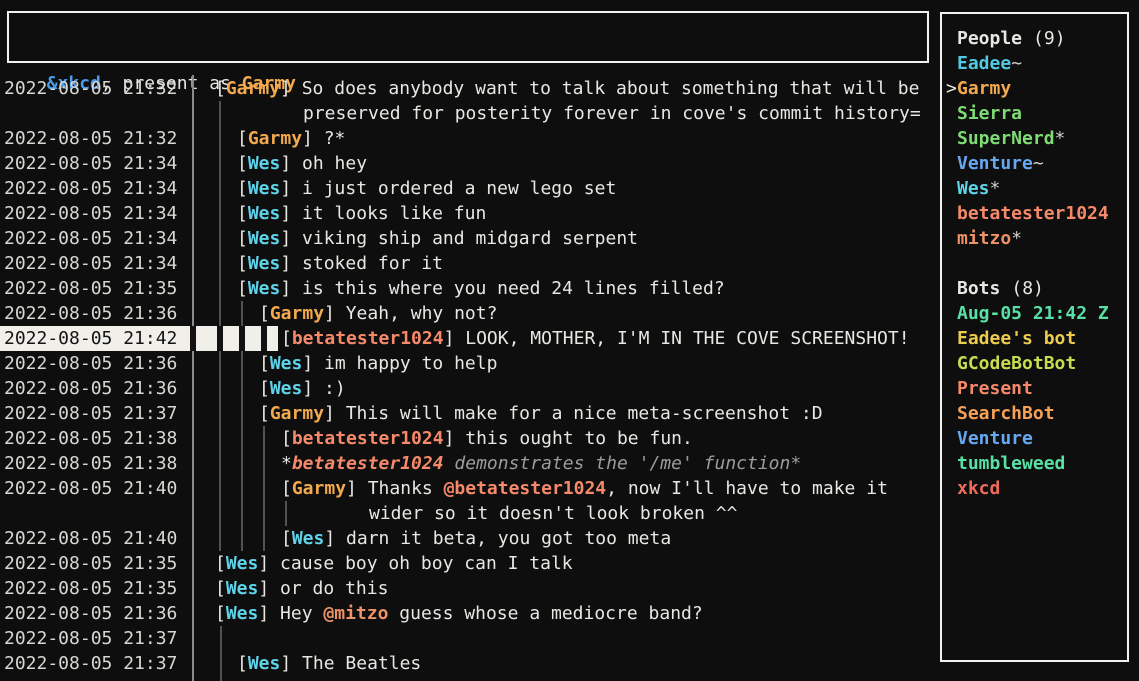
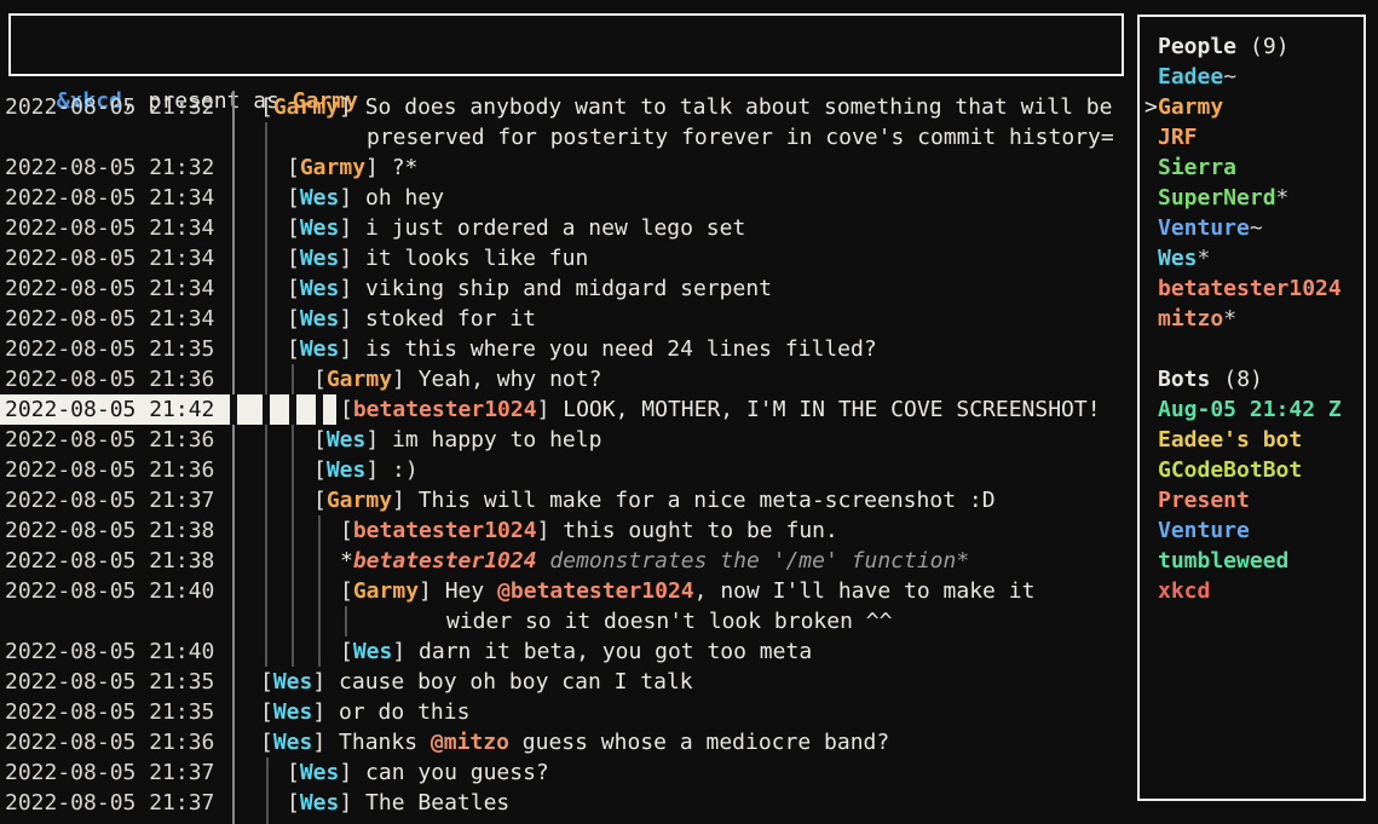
  2022-08-05 21:32
  [Garmy] So does anybody want to talk about something that will be
  preserved for posterity forever in cove's commit history=
  2022-08-05 21:32
  [Garmy] ?*
  2022-08-05 21:34
  [Wes] oh hey
  2022-08-05 21:34
  [Wes] i just ordered a new lego set
  2022-08-05 21:34
  [Wes] it looks like fun
  2022-08-05 21:34
  [Wes] viking ship and midgard serpent
  2022-08-05 21:34
  [Wes] stoked for it
  2022-08-05 21:35
  [Wes] is this where you need 24 lines filled?
  2022-08-05 21:36
  [Garmy] Yeah, why not?
  2022-08-05 21:42
  [betatester1024] LOOK, MOTHER, I'M IN THE COVE SCREENSHOT!
  2022-08-05 21:36
  [Wes] im happy to help
  2022-08-05 21:36
  [Wes] :)
  2022-08-05 21:37
  [Garmy] This will make for a nice meta-screenshot :D
  2022-08-05 21:38
  [betatester1024] this ought to be fun.
  2022-08-05 21:38
  *betatester1024 demonstrates the '/me' function*
  2022-08-05 21:40
- [Garmy] Thanks @betatester1024, now I'll have to make it
+ [Garmy] Hey @betatester1024, now I'll have to make it
  wider so it doesn't look broken ^^
  2022-08-05 21:40
  [Wes] darn it beta, you got too meta
  2022-08-05 21:35
  [Wes] cause boy oh boy can I talk
  2022-08-05 21:35
  [Wes] or do this
  2022-08-05 21:36
- [Wes] Hey @mitzo guess whose a mediocre band?
+ [Wes] Thanks @mitzo guess whose a mediocre band?
  2022-08-05 21:37
+ [Wes] can you guess?
  2022-08-05 21:37
  [Wes] The Beatles
  &xkcd, presen as Garmy
  People (9)
  Eadee~
  >Garmy
+ JRF
  Sierra
  SuperNerd*
  Venture~
  Wes*
  betatester1024
  mitzo*
  Bots (8)
  Aug-05 21:42 Z
  Eadee's bot
  GCodeBotBot
  Present
- SearchBot
  Venture
  tumbleweed
  xkcd
